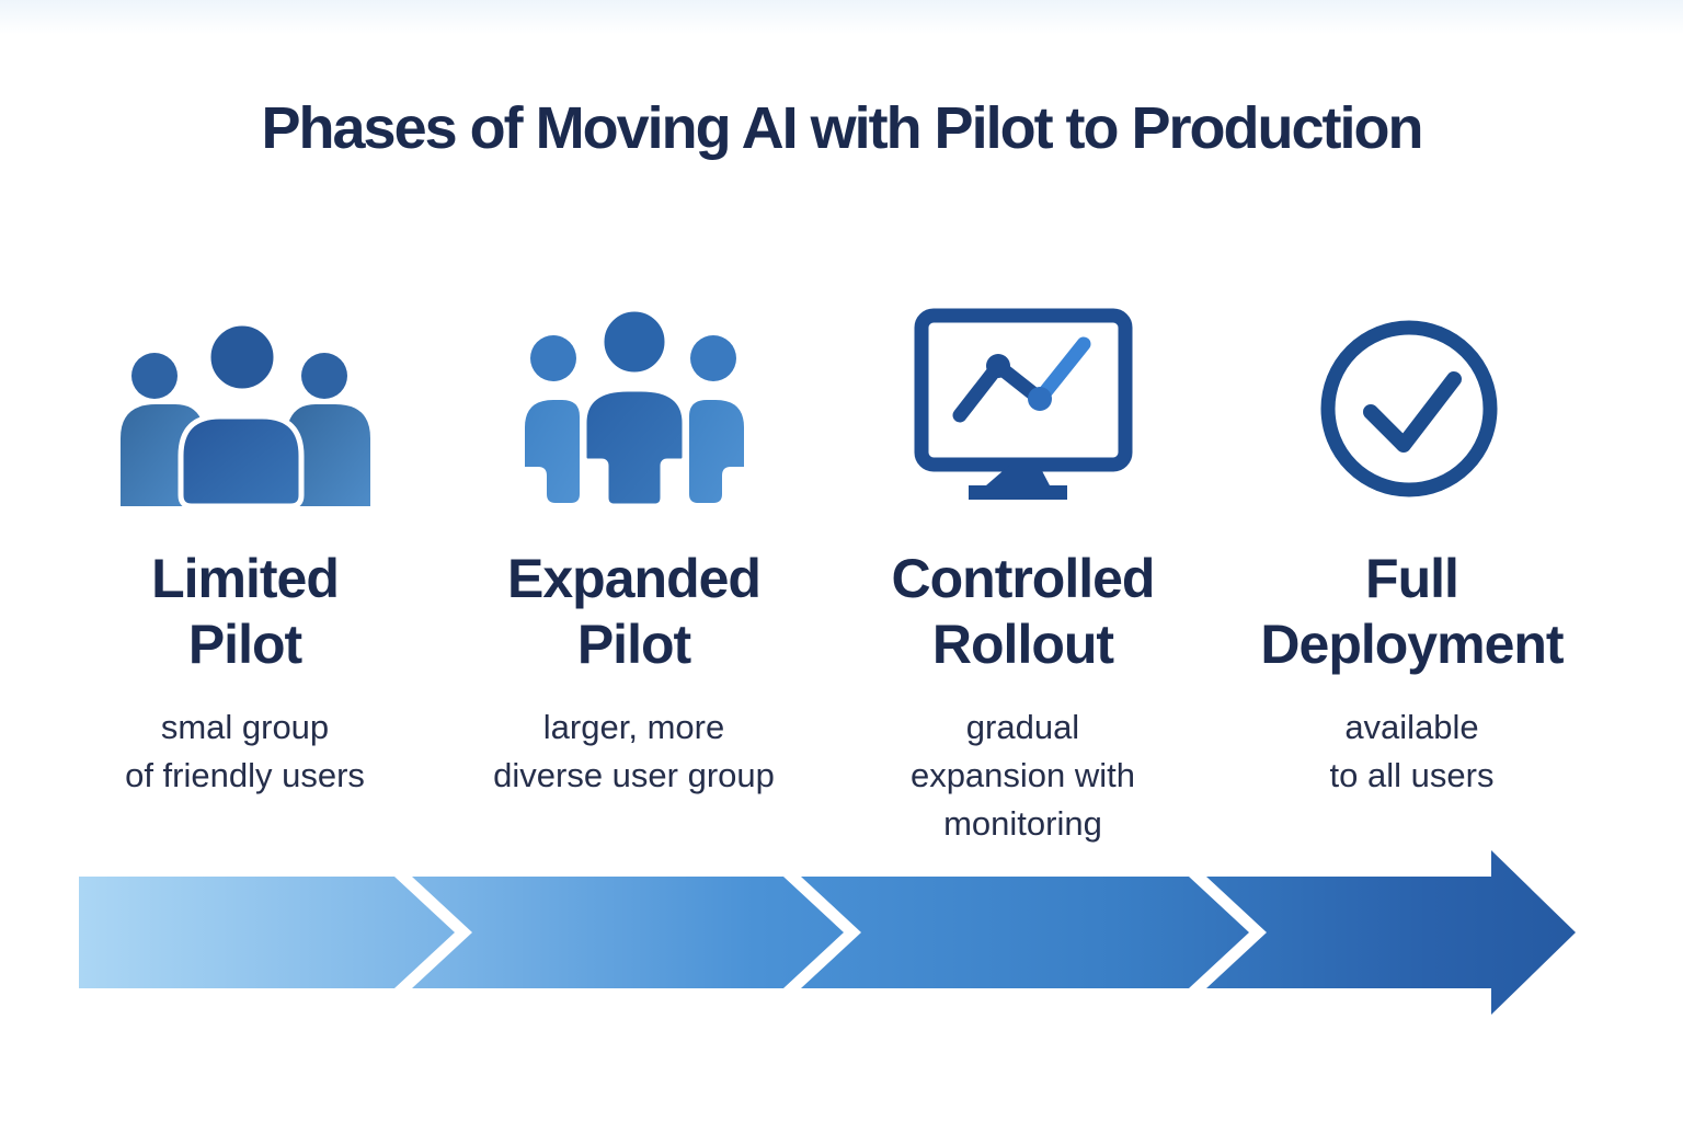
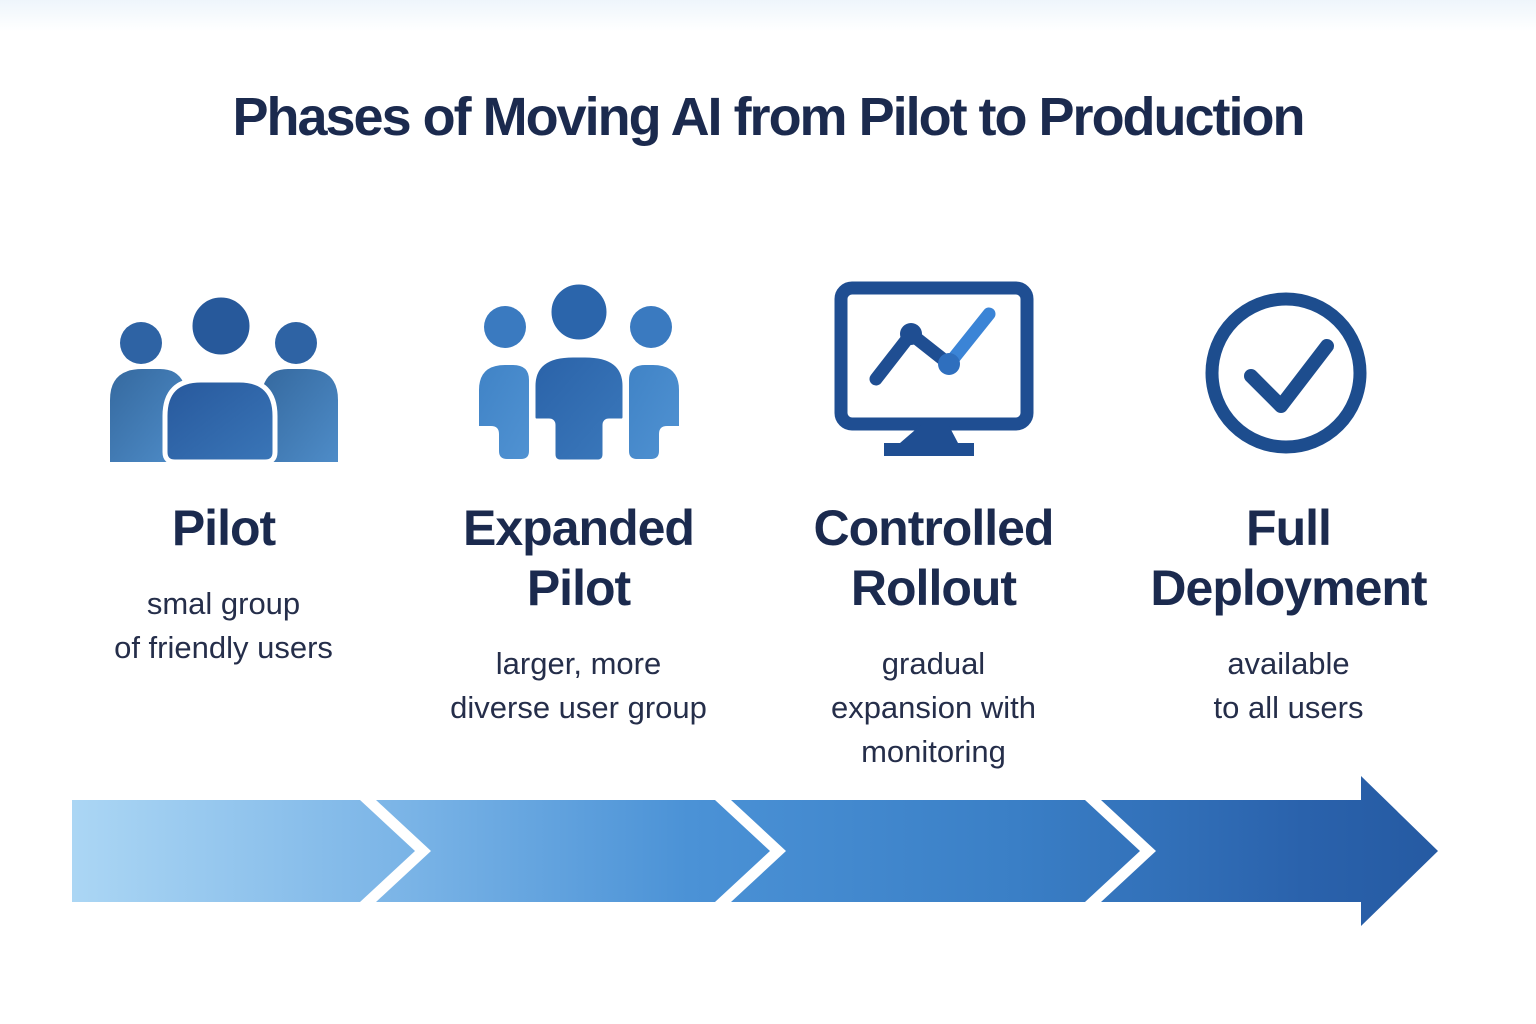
- Phases of Moving AI with Pilot to Production
+ Phases of Moving AI from Pilot to Production
- Limited
  Pilot
  smal group
  of friendly users
  Expanded
  Pilot
  larger, more
  diverse user group
  Controlled
  Rollout
  gradual
  expansion with
  monitoring
  Full
  Deployment
  available
  to all users
